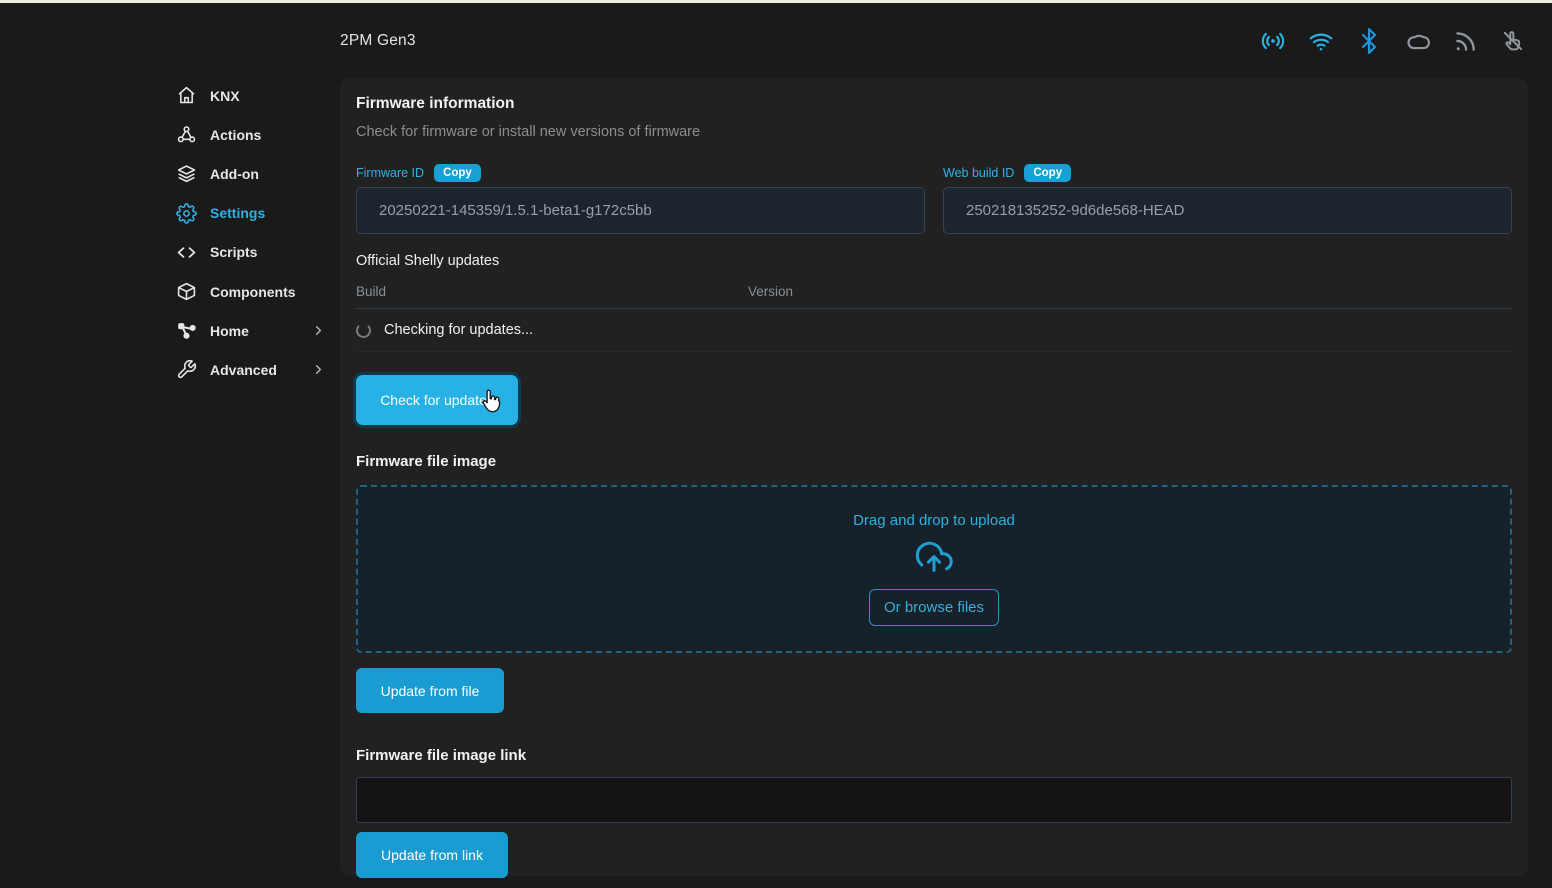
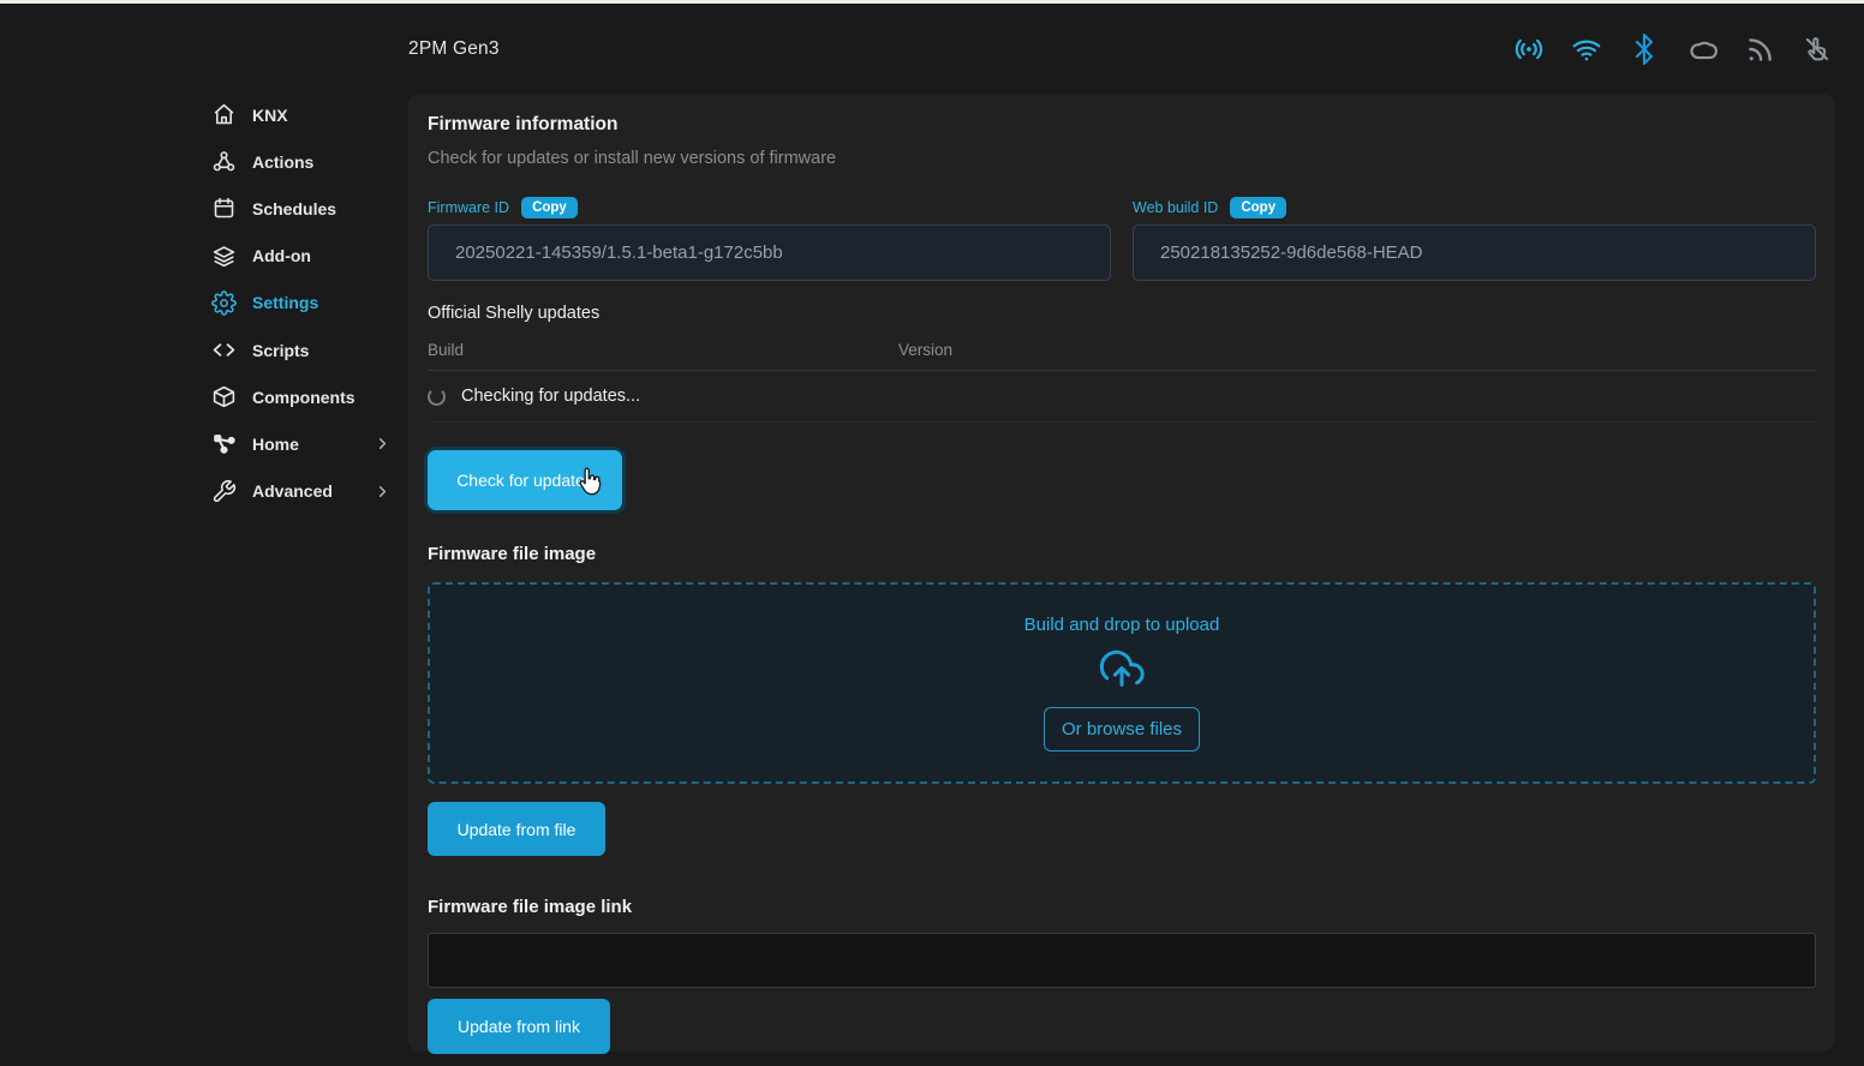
  2PM Gen3
  KNX
  Actions
+ Schedules
  Add-on
  Settings
  Scripts
  Components
  Home
  Advanced
  Firmware information
- Check for firmware or install new versions of firmware
+ Check for updates or install new versions of firmware
  Firmware ID
  Copy
  20250221-145359/1.5.1-beta1-g172c5bb
  Web build ID
  Copy
  250218135252-9d6de568-HEAD
  Official Shelly updates
  Build
  Version
  Checking for updates...
  Check for update
  Firmware file image
- Drag and drop to upload
+ Build and drop to upload
  Or browse files
  Update from file
  Firmware file image link
  Update from link
